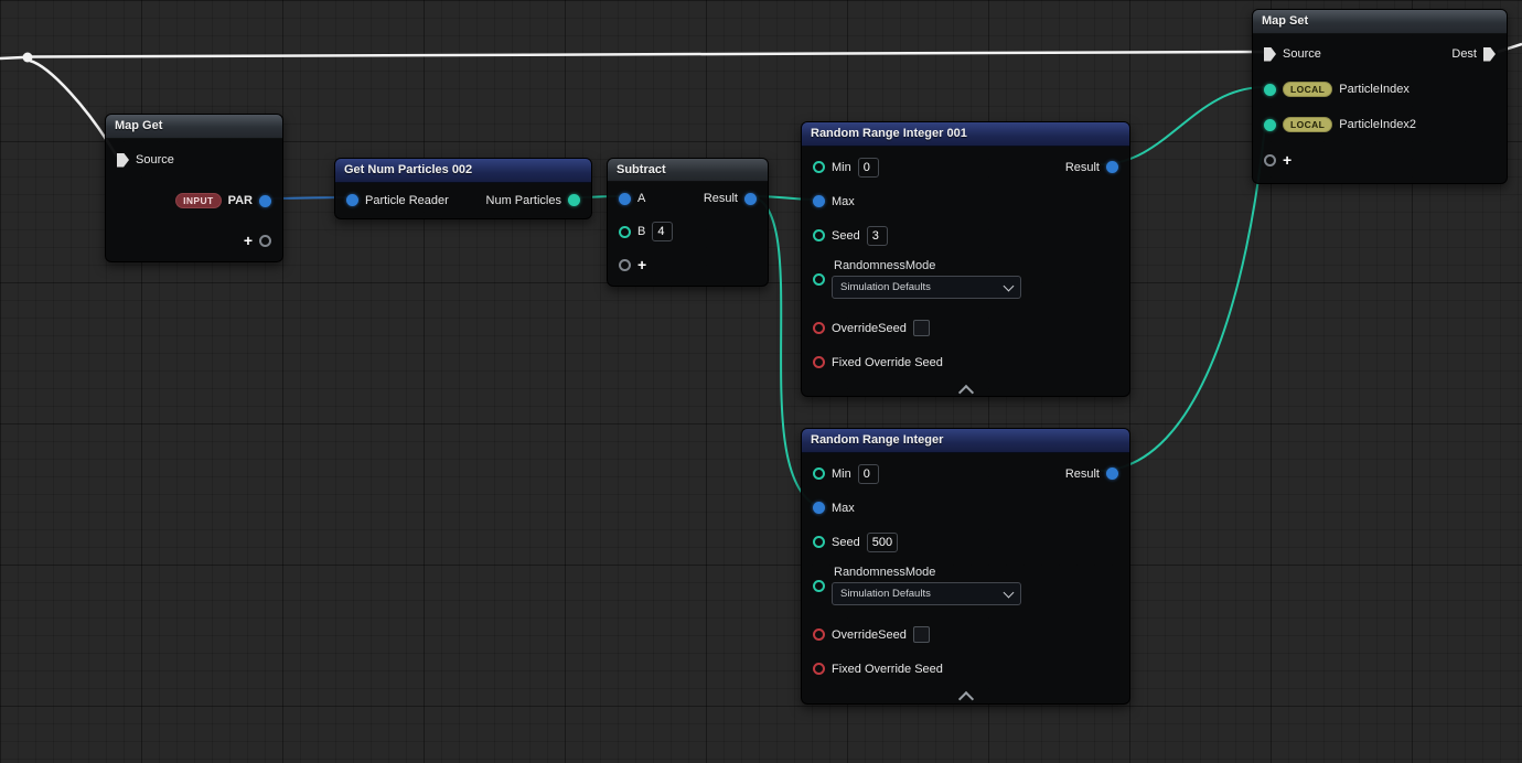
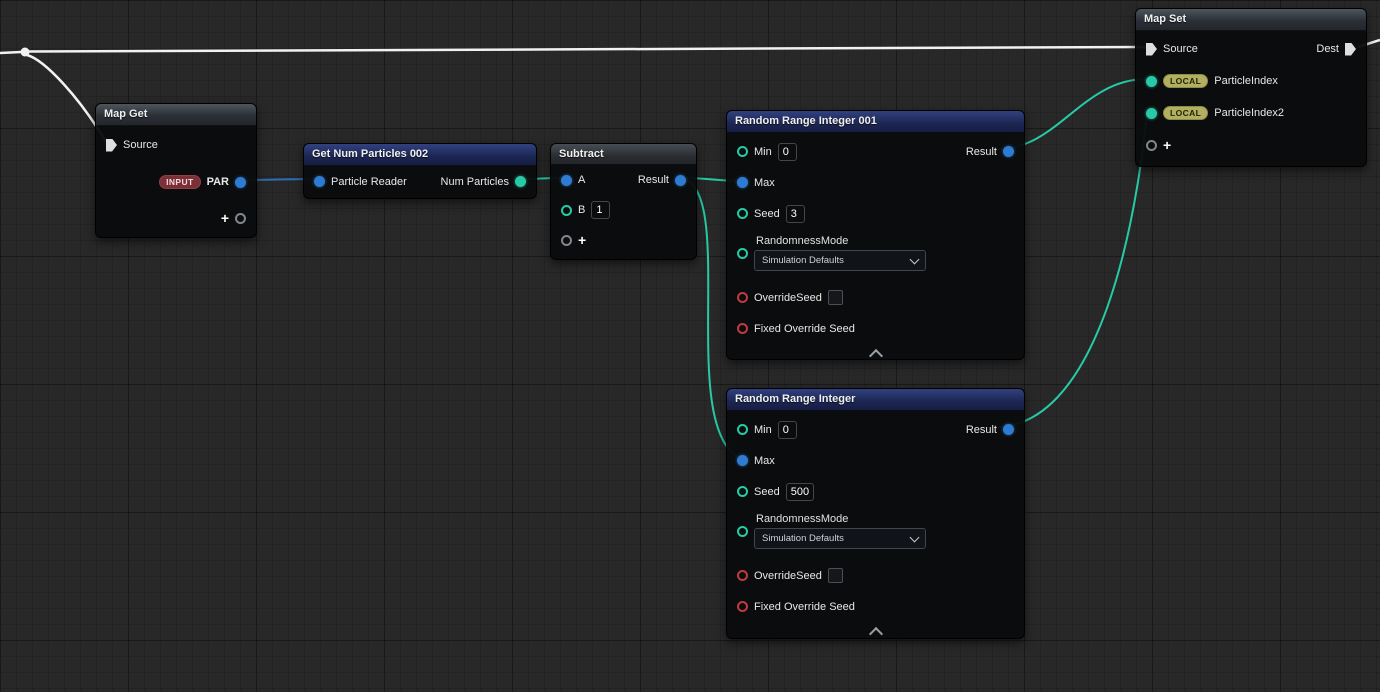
  Map Get
  Source
  INPUT
  PAR
  +
  Get Num Particles 002
  Particle Reader
  Num Particles
  Subtract
  A
  Result
  B
- 4
+ 1
  +
  Random Range Integer 001
  Min
  0
  Result
  Max
  Seed
  3
  RandomnessMode
  Simulation Defaults
  OverrideSeed
  Fixed Override Seed
  Random Range Integer
  Min
  0
  Result
  Max
  Seed
  500
  RandomnessMode
  Simulation Defaults
  OverrideSeed
  Fixed Override Seed
  Map Set
  Source
  Dest
  LOCAL
  ParticleIndex
  LOCAL
  ParticleIndex2
  +
